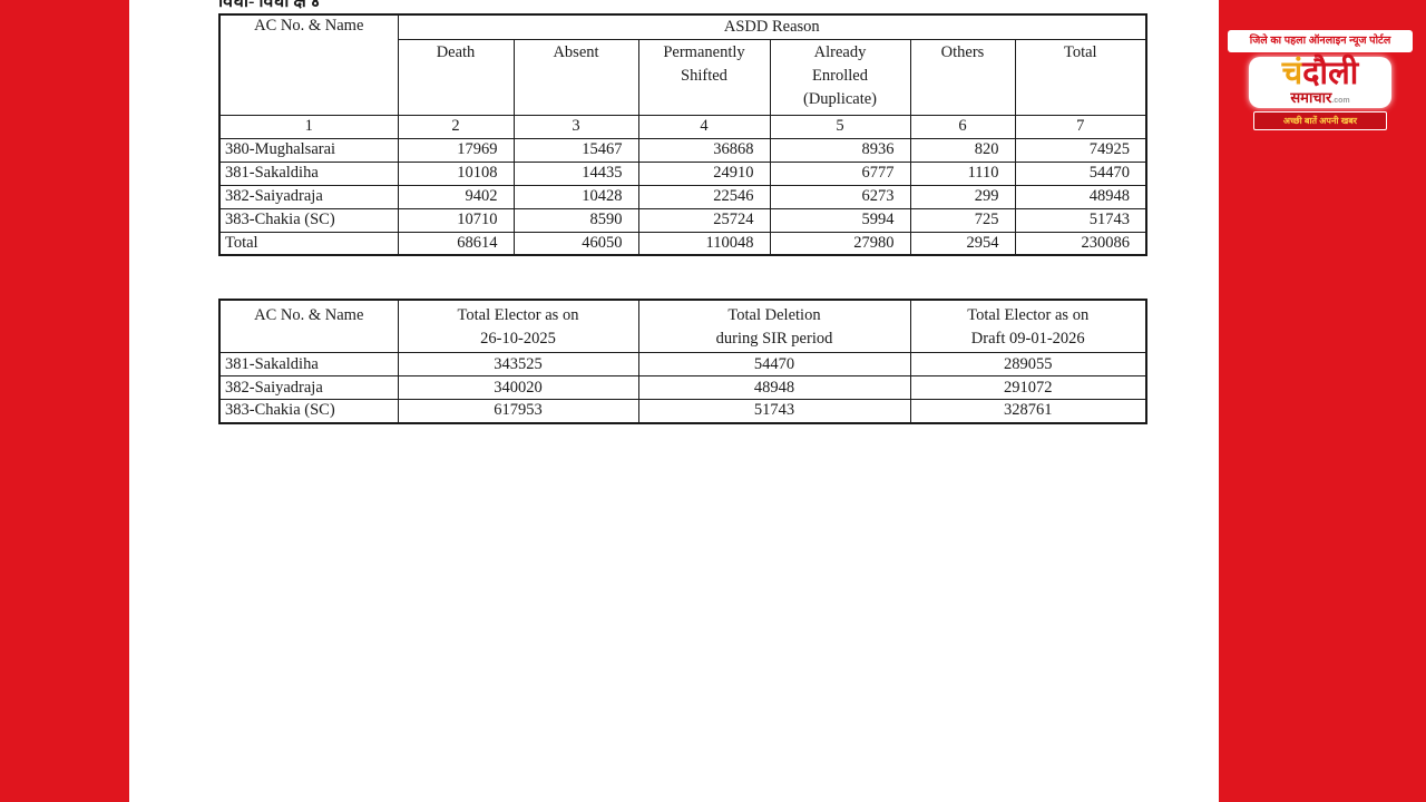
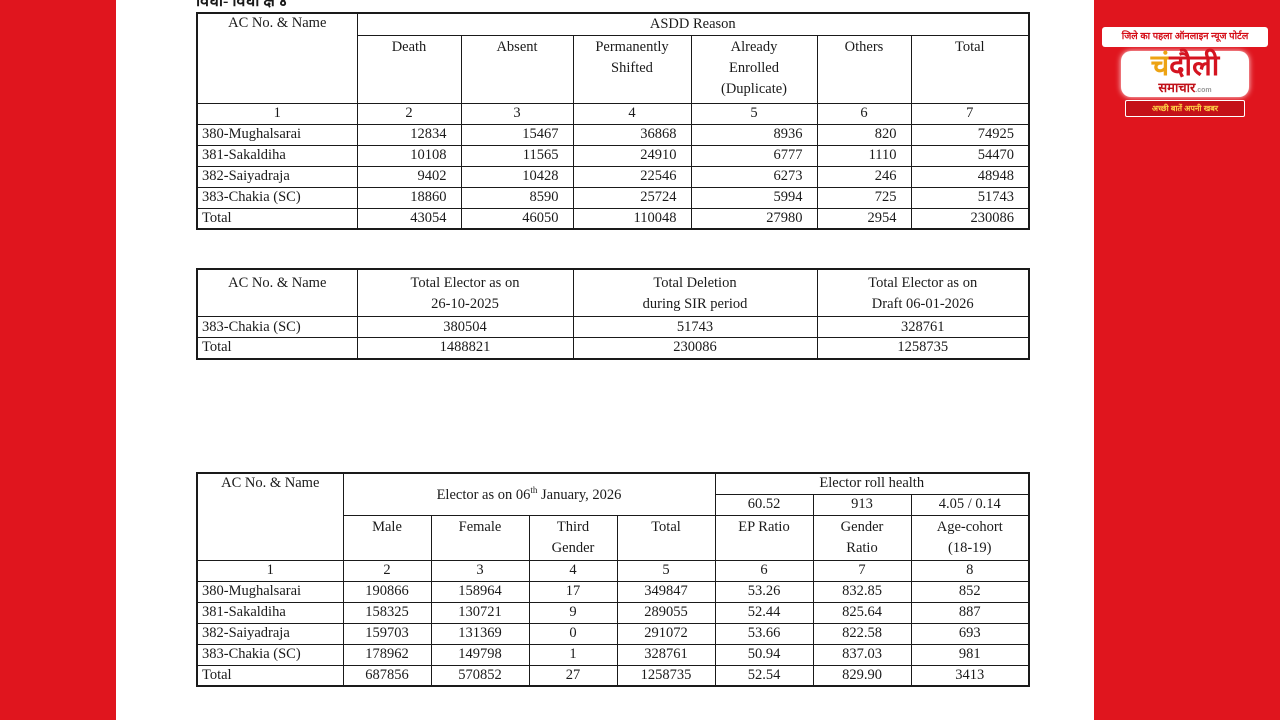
  विधा- विधा क्ष ४
  AC No. & Name	ASDD Reason
  Death	Absent	PermanentlyShifted	AlreadyEnrolled(Duplicate)	Others	Total
  1	2	3	4	5	6	7
- 380-Mughalsarai	17969	15467	36868	8936	820	74925
+ 380-Mughalsarai	12834	15467	36868	8936	820	74925
- 381-Sakaldiha	10108	14435	24910	6777	1110	54470
+ 381-Sakaldiha	10108	11565	24910	6777	1110	54470
- 382-Saiyadraja	9402	10428	22546	6273	299	48948
+ 382-Saiyadraja	9402	10428	22546	6273	246	48948
- 383-Chakia (SC)	10710	8590	25724	5994	725	51743
+ 383-Chakia (SC)	18860	8590	25724	5994	725	51743
- Total	68614	46050	110048	27980	2954	230086
+ Total	43054	46050	110048	27980	2954	230086
- AC No. & Name	Total Elector as on26-10-2025	Total Deletionduring SIR period	Total Elector as onDraft 09-01-2026
+ AC No. & Name	Total Elector as on26-10-2025	Total Deletionduring SIR period	Total Elector as onDraft 06-01-2026
- 381-Sakaldiha	343525	54470	289055
- 382-Saiyadraja	340020	48948	291072
- 383-Chakia (SC)	617953	51743	328761
+ 383-Chakia (SC)	380504	51743	328761
+ Total	1488821	230086	1258735
+ AC No. & Name	Elector as on 06th January, 2026	Elector roll health
+ 60.52	913	4.05 / 0.14
+ Male	Female	ThirdGender	Total	EP Ratio	GenderRatio	Age-cohort(18-19)
+ 1	2	3	4	5	6	7	8
+ 380-Mughalsarai	190866	158964	17	349847	53.26	832.85	852
+ 381-Sakaldiha	158325	130721	9	289055	52.44	825.64	887
+ 382-Saiyadraja	159703	131369	0	291072	53.66	822.58	693
+ 383-Chakia (SC)	178962	149798	1	328761	50.94	837.03	981
+ Total	687856	570852	27	1258735	52.54	829.90	3413
  जिले का पहला ऑनलाइन न्यूज पोर्टल
  चंदौली
  अच्छी बातें अपनी खबर
